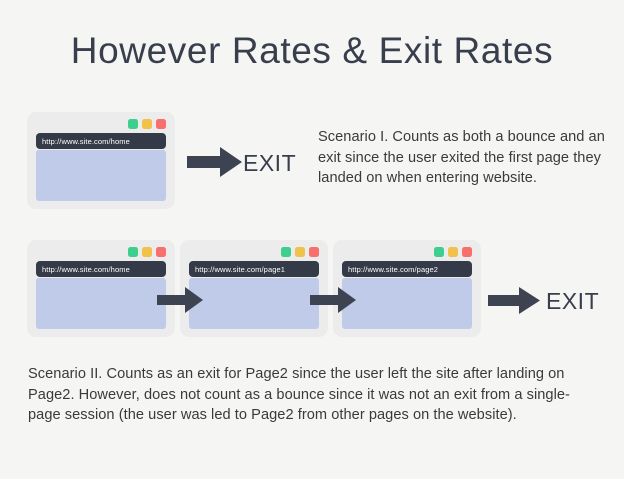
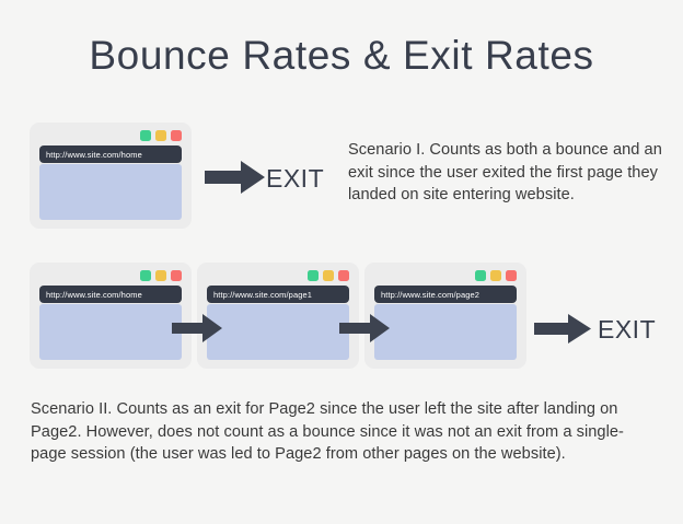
- However Rates & Exit Rates
+ Bounce Rates & Exit Rates
  http://www.site.com/home
  EXIT
- Scenario I. Counts as both a bounce and an exit since the user exited the first page they landed on when entering website.
+ Scenario I. Counts as both a bounce and an exit since the user exited the first page they landed on site entering website.
  http://www.site.com/home
  http://www.site.com/page1
  http://www.site.com/page2
  EXIT
  Scenario II. Counts as an exit for Page2 since the user left the site after landing on Page2. However, does not count as a bounce since it was not an exit from a single-page session (the user was led to Page2 from other pages on the website).
